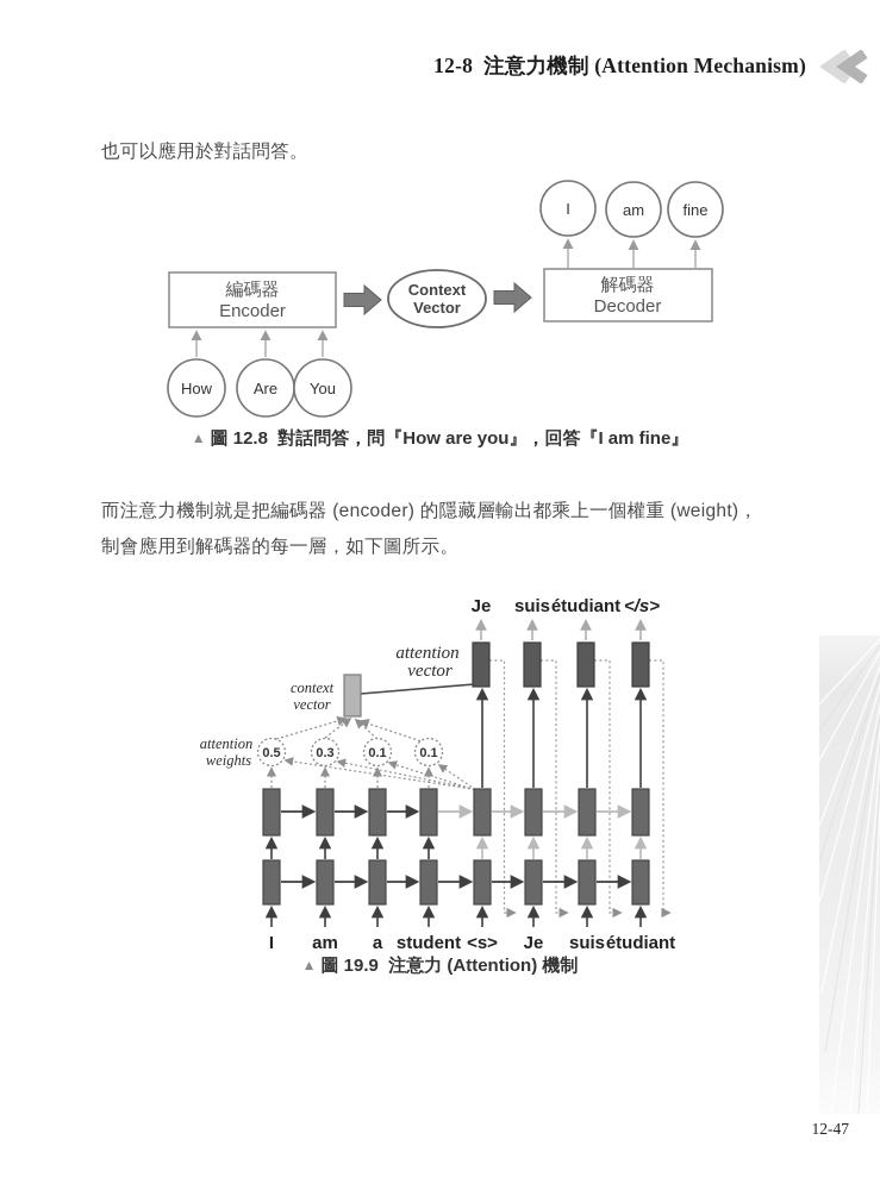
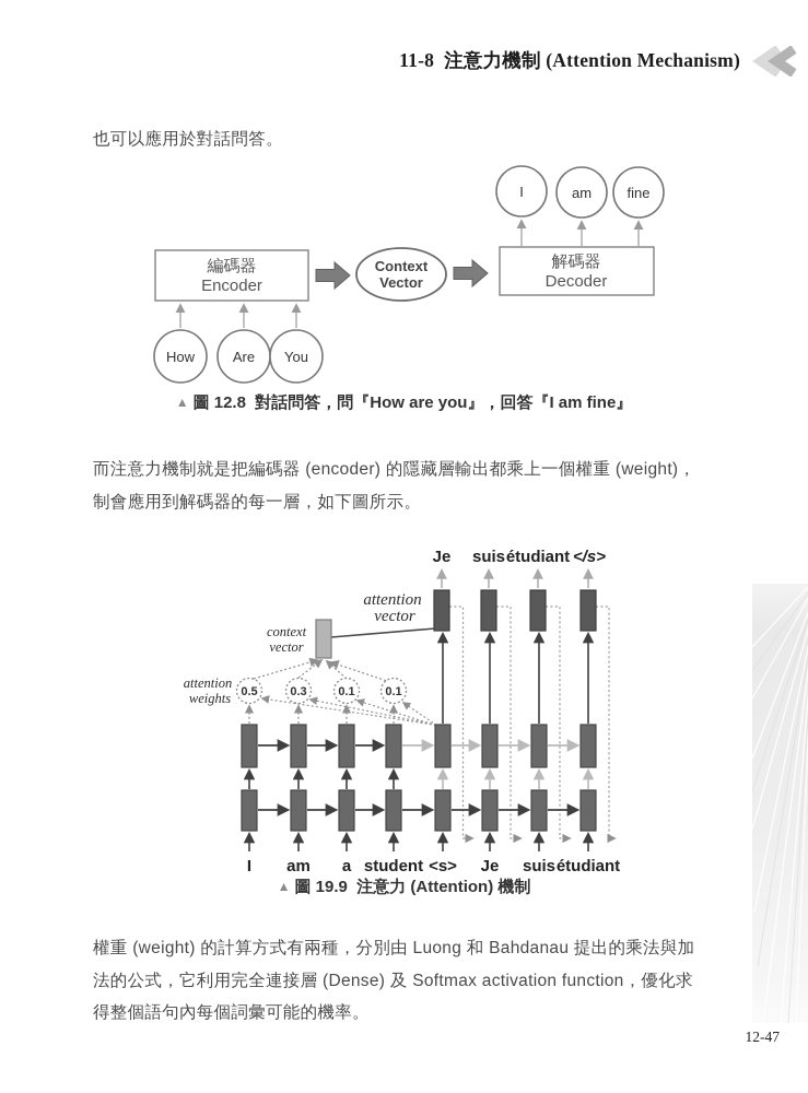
- 12-8 注意力機制 (Attention Mechanism)
+ 11-8 注意力機制 (Attention Mechanism)
  也可以應用於對話問答。
  編碼器
  Encoder
  解碼器
  Decoder
  Context
  Vector
  How
  Are
  You
  I
  am
  fine
  ▲ 圖 12.8 對話問答，問『How are you』，回答『I am fine』
  而注意力機制就是把編碼器 (encoder) 的隱藏層輸出都乘上一個權重 (weight)，
  制會應用到解碼器的每一層，如下圖所示。
  Je
  suis
  étudiant
  </s>
  attention
  vector
  context
  vector
  0.5
  0.3
  0.1
  0.1
  attention
  weights
  I
  am
  a
  student
  <s>
  Je
  suis
  étudiant
  ▲ 圖 19.9 注意力 (Attention) 機制
+ 權重 (weight) 的計算方式有兩種，分別由 Luong 和 Bahdanau 提出的乘法與加
+ 法的公式，它利用完全連接層 (Dense) 及 Softmax activation function，優化求
+ 得整個語句內每個詞彙可能的機率。
  12-47
